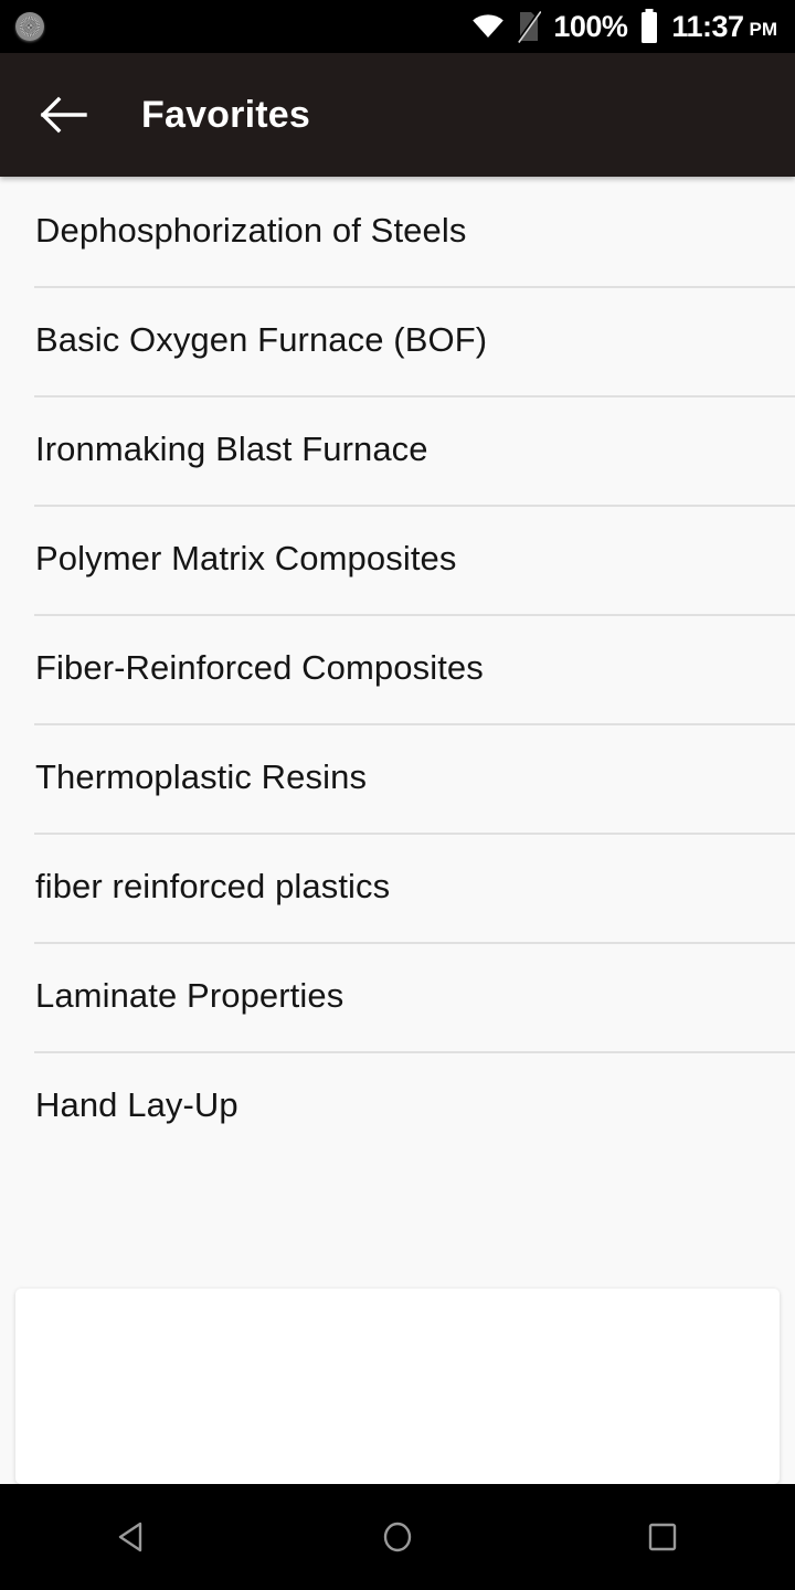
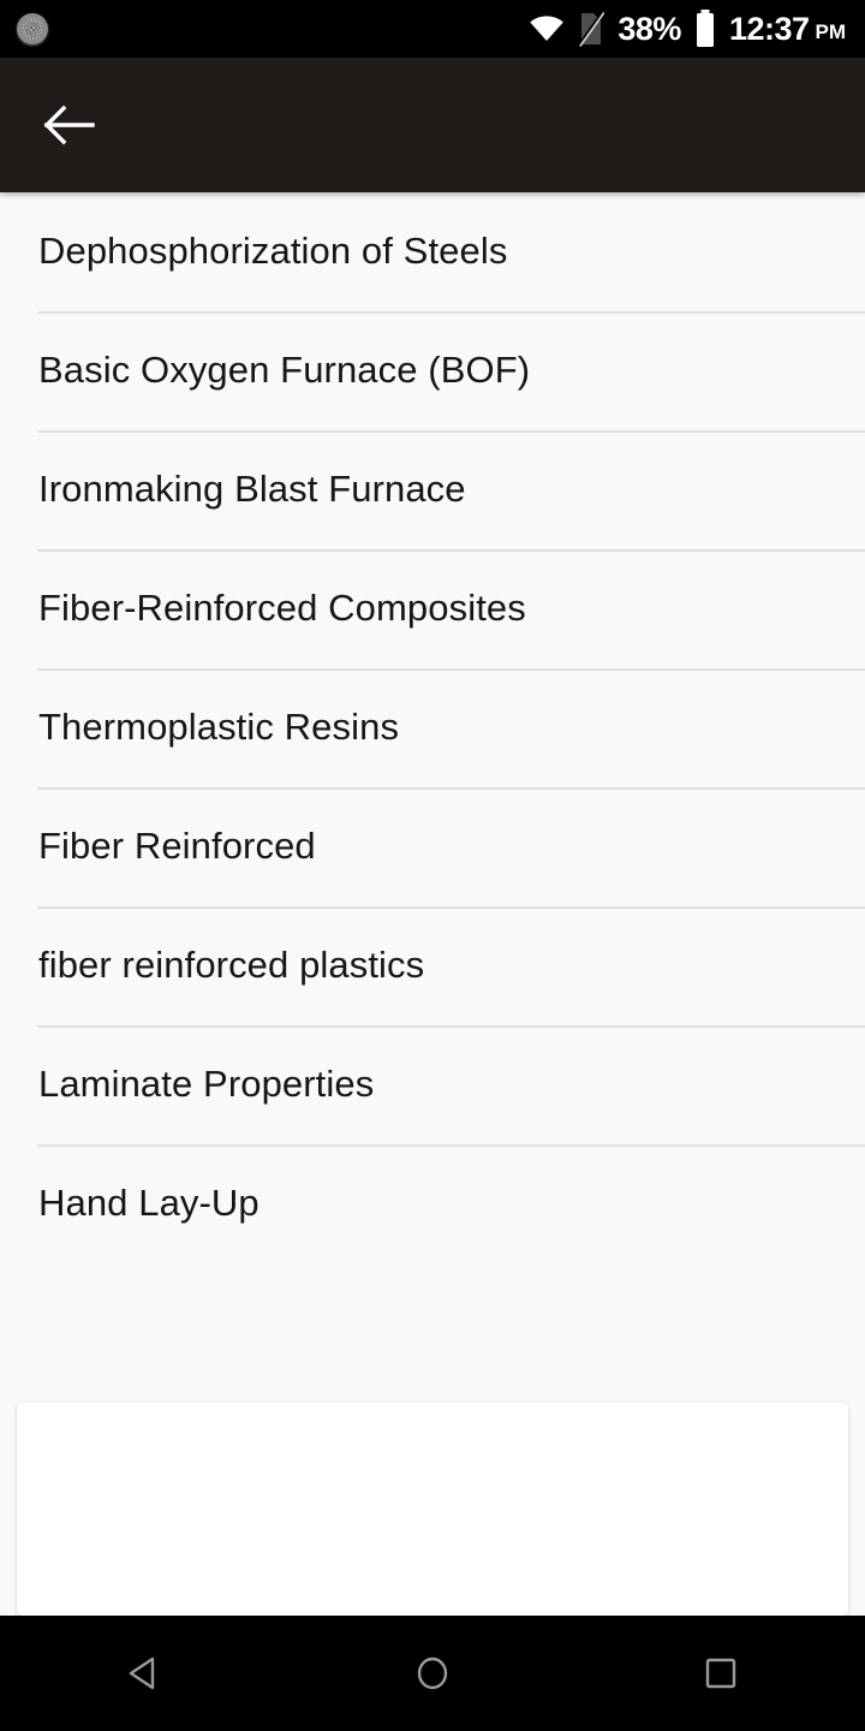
- 100%
+ 38%
- 11:37
+ 12:37
  PM
- Favorites
  Dephosphorization of Steels
  Basic Oxygen Furnace (BOF)
  Ironmaking Blast Furnace
- Polymer Matrix Composites
  Fiber-Reinforced Composites
  Thermoplastic Resins
+ Fiber Reinforced
  fiber reinforced plastics
  Laminate Properties
  Hand Lay-Up
